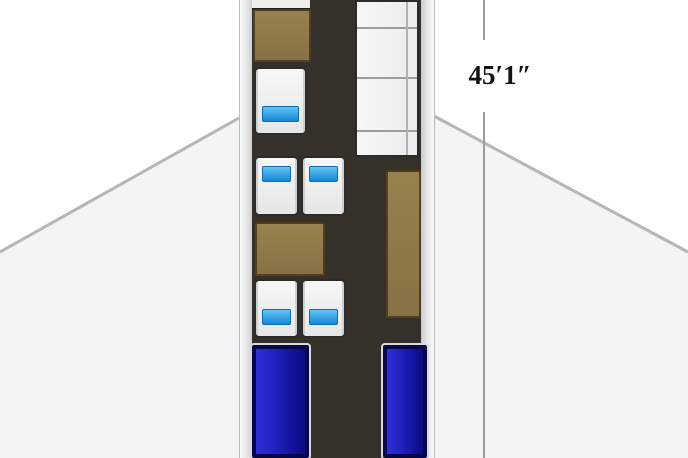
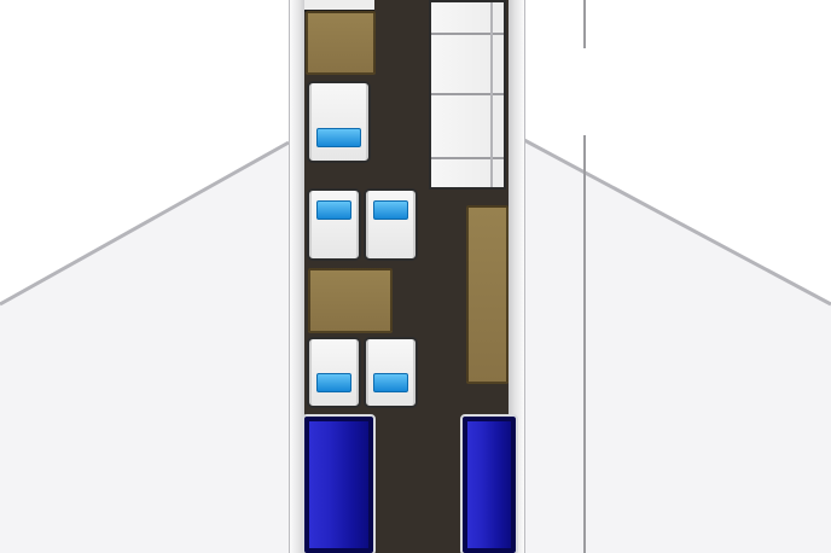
- 45′1″
